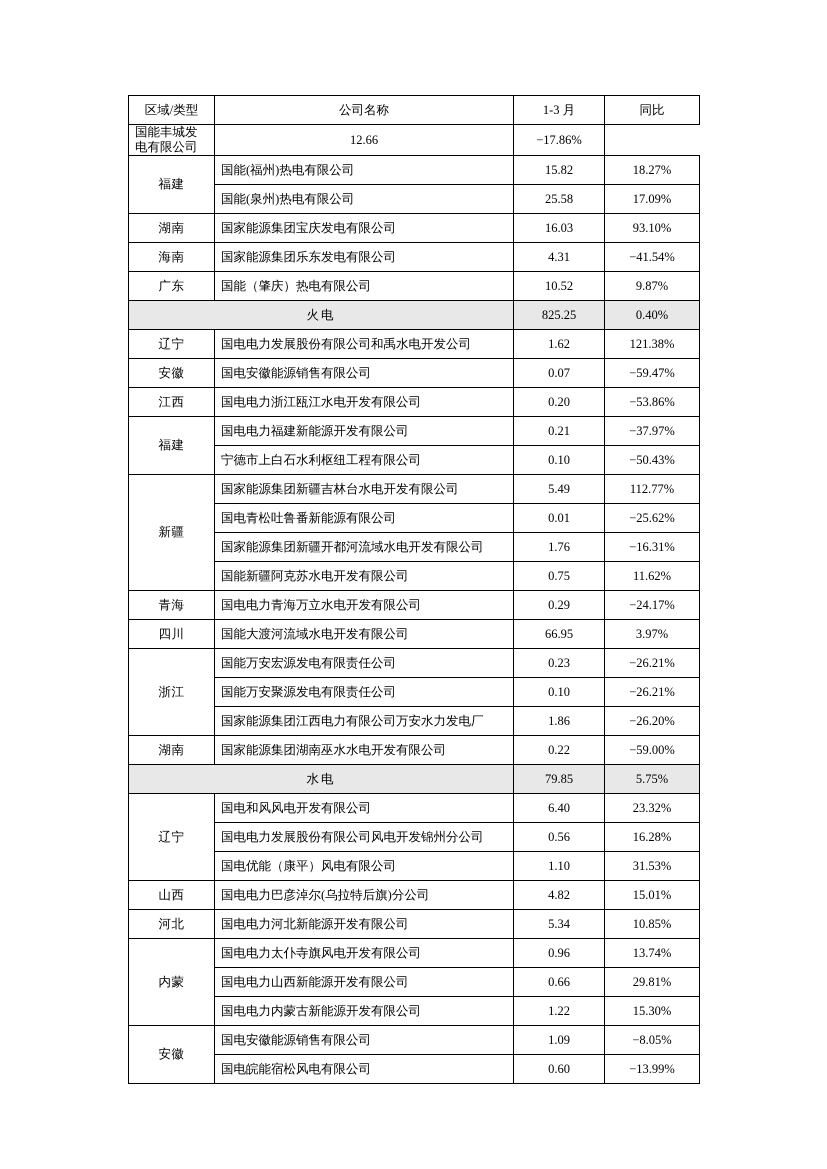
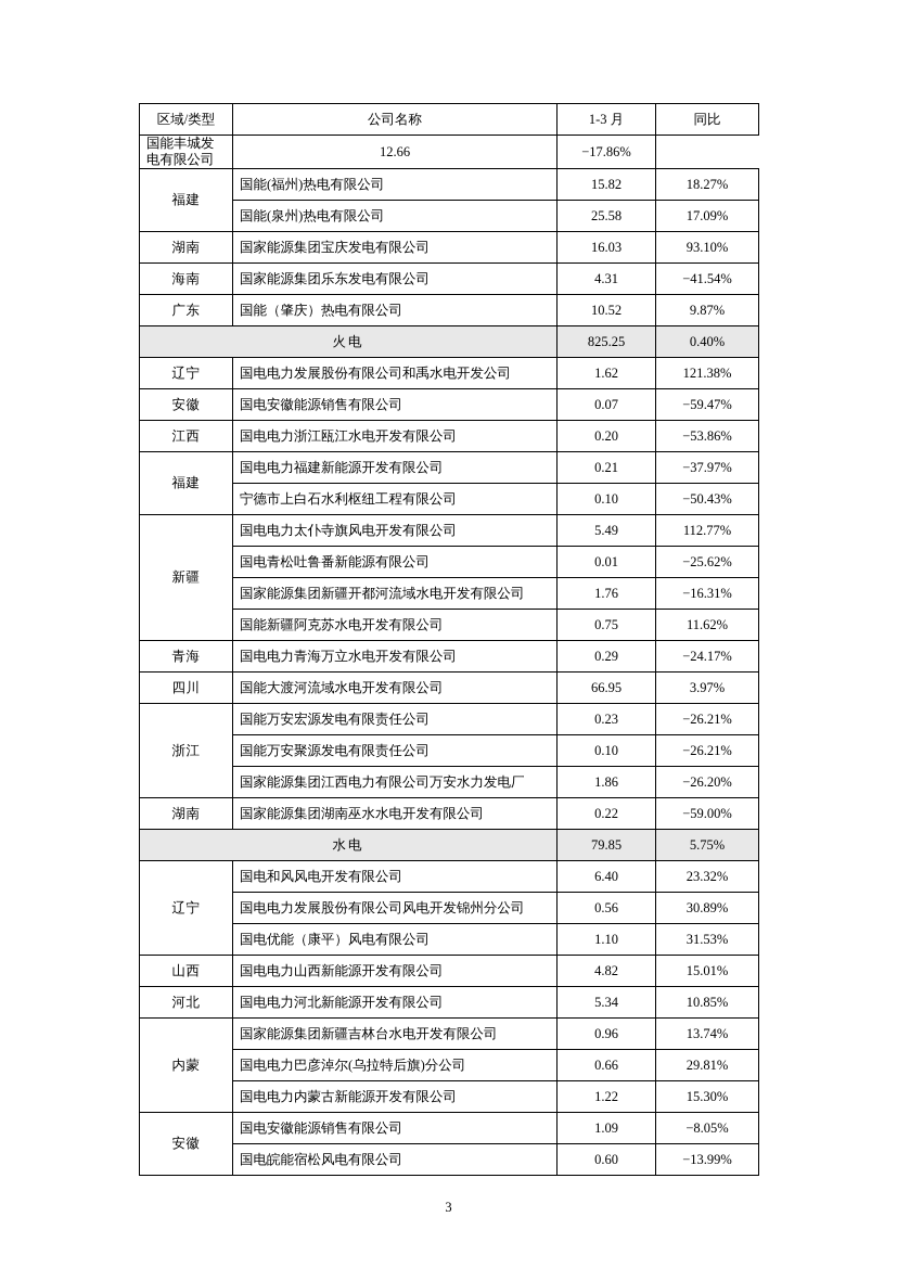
  区域/类型	公司名称	1-3 月	同比
  国能丰城发电有限公司	12.66	−17.86%
  福建	国能(福州)热电有限公司	15.82	18.27%
  国能(泉州)热电有限公司	25.58	17.09%
  湖南	国家能源集团宝庆发电有限公司	16.03	93.10%
  海南	国家能源集团乐东发电有限公司	4.31	−41.54%
  广东	国能（肇庆）热电有限公司	10.52	9.87%
  火电	825.25	0.40%
  辽宁	国电电力发展股份有限公司和禹水电开发公司	1.62	121.38%
  安徽	国电安徽能源销售有限公司	0.07	−59.47%
  江西	国电电力浙江瓯江水电开发有限公司	0.20	−53.86%
  福建	国电电力福建新能源开发有限公司	0.21	−37.97%
  宁德市上白石水利枢纽工程有限公司	0.10	−50.43%
- 新疆	国家能源集团新疆吉林台水电开发有限公司	5.49	112.77%
+ 新疆	国电电力太仆寺旗风电开发有限公司	5.49	112.77%
  国电青松吐鲁番新能源有限公司	0.01	−25.62%
  国家能源集团新疆开都河流域水电开发有限公司	1.76	−16.31%
  国能新疆阿克苏水电开发有限公司	0.75	11.62%
  青海	国电电力青海万立水电开发有限公司	0.29	−24.17%
  四川	国能大渡河流域水电开发有限公司	66.95	3.97%
  浙江	国能万安宏源发电有限责任公司	0.23	−26.21%
  国能万安聚源发电有限责任公司	0.10	−26.21%
  国家能源集团江西电力有限公司万安水力发电厂	1.86	−26.20%
  湖南	国家能源集团湖南巫水水电开发有限公司	0.22	−59.00%
  水电	79.85	5.75%
  辽宁	国电和风风电开发有限公司	6.40	23.32%
- 国电电力发展股份有限公司风电开发锦州分公司	0.56	16.28%
+ 国电电力发展股份有限公司风电开发锦州分公司	0.56	30.89%
  国电优能（康平）风电有限公司	1.10	31.53%
- 山西	国电电力巴彦淖尔(乌拉特后旗)分公司	4.82	15.01%
+ 山西	国电电力山西新能源开发有限公司	4.82	15.01%
  河北	国电电力河北新能源开发有限公司	5.34	10.85%
- 内蒙	国电电力太仆寺旗风电开发有限公司	0.96	13.74%
+ 内蒙	国家能源集团新疆吉林台水电开发有限公司	0.96	13.74%
- 国电电力山西新能源开发有限公司	0.66	29.81%
+ 国电电力巴彦淖尔(乌拉特后旗)分公司	0.66	29.81%
  国电电力内蒙古新能源开发有限公司	1.22	15.30%
  安徽	国电安徽能源销售有限公司	1.09	−8.05%
  国电皖能宿松风电有限公司	0.60	−13.99%
+ 3
